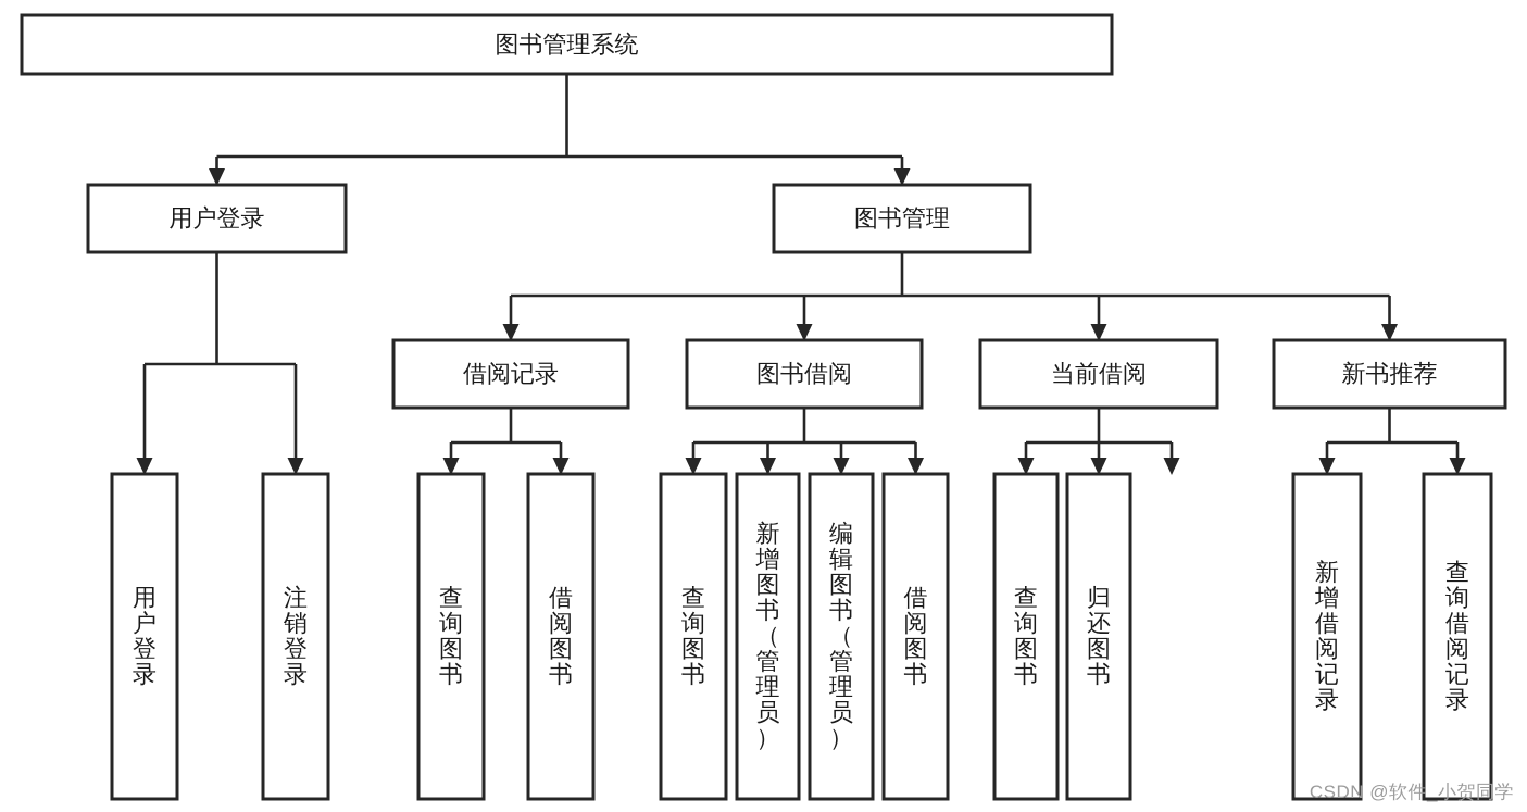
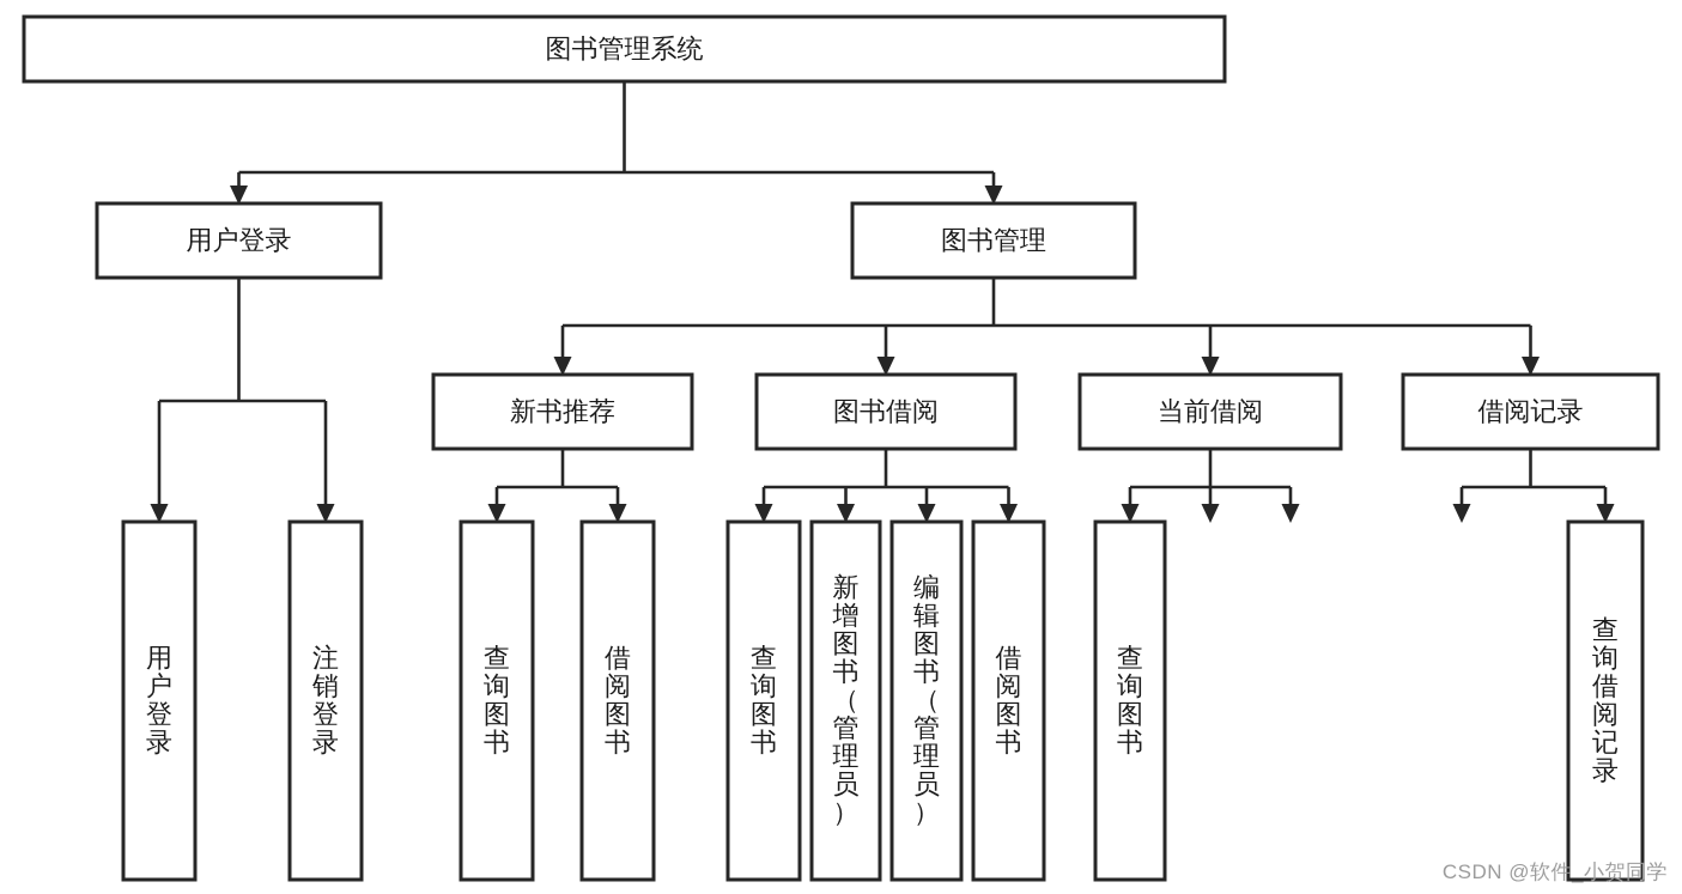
  图书管理系统
  用户登录
  图书管理
- 借阅记录
+ 新书推荐
  图书借阅
  当前借阅
- 新书推荐
+ 借阅记录
  用户登录
  注销登录
  查询图书
  借阅图书
  查询图书
  新增图书（管理员）
  编辑图书（管理员）
  借阅图书
  查询图书
- 归还图书
- 新增借阅记录
  查询借阅记录
  CSDN @软件_小贺同学
